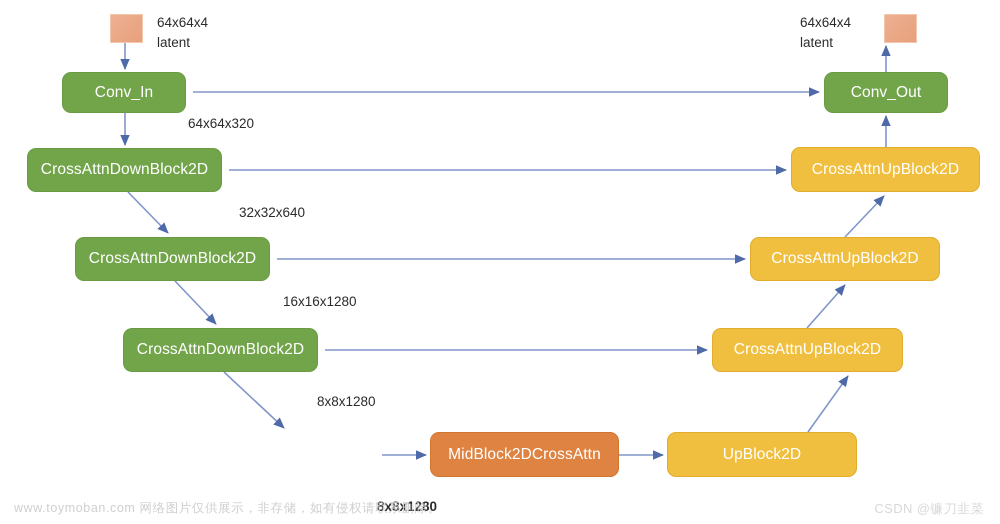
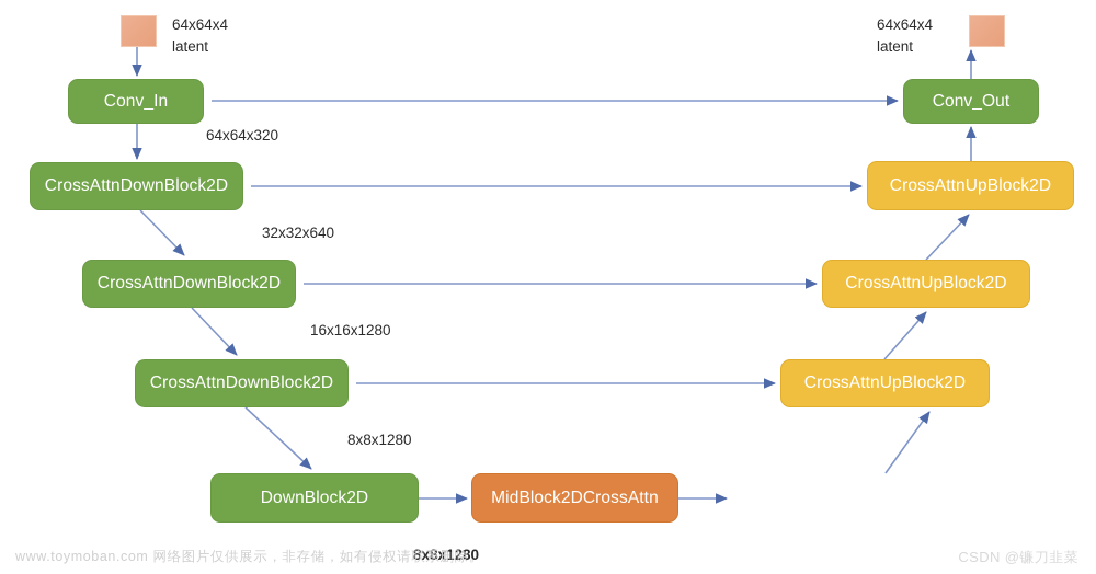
  64x64x4
  latent
  64x64x4
  latent
  64x64x320
  32x32x640
  16x16x1280
  8x8x1280
  8x8x1280
  Conv_In
  CrossAttnDownBlock2D
  CrossAttnDownBlock2D
  CrossAttnDownBlock2D
+ DownBlock2D
  MidBlock2DCrossAttn
- UpBlock2D
  CrossAttnUpBlock2D
  CrossAttnUpBlock2D
  CrossAttnUpBlock2D
  Conv_Out
  www.toymoban.com 网络图片仅供展示，非存储，如有侵权请联系删除。
  CSDN @镰刀韭菜
